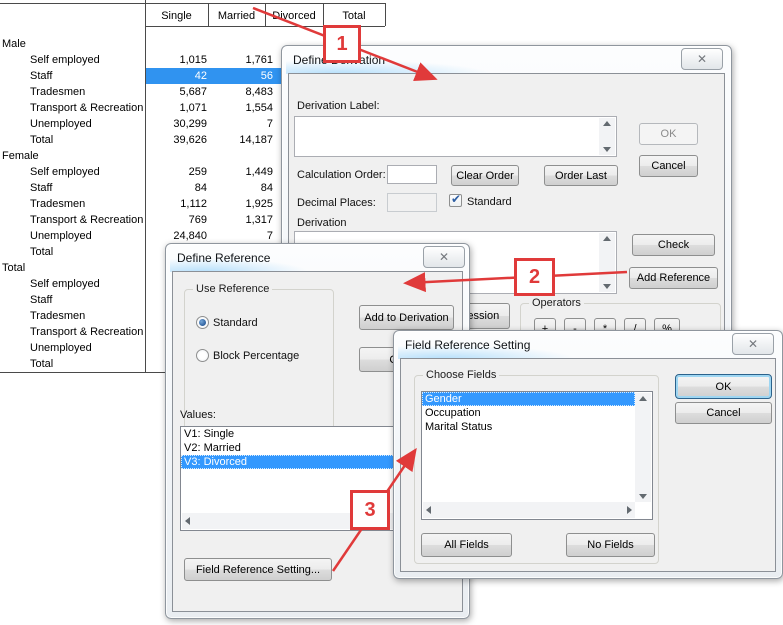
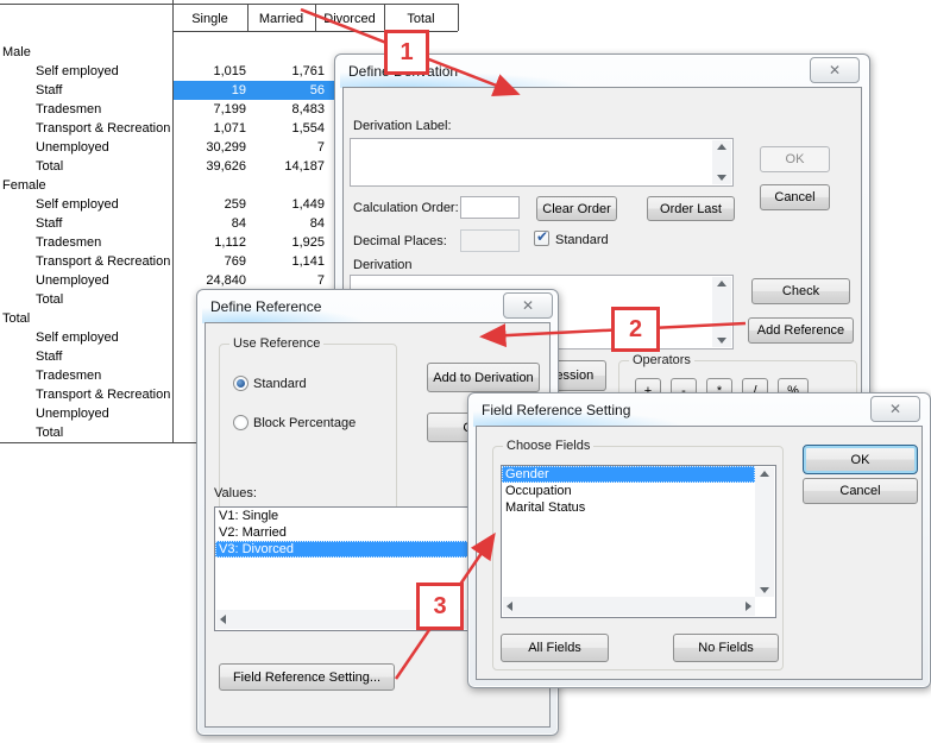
  Single
  Married
  ivorced
  Total
  Male
  Self employed
  1,015
  1,761
  Staff
- 42
+ 19
  56
  Tradesmen
- 5,687
+ 7,199
  8,483
  Transport & Recreation
  1,071
  1,554
  Unemployed
  30,299
  7
  Total
  39,626
  14,187
  Female
  Self employed
  259
  1,449
  Staff
  84
  84
  Tradesmen
  1,112
  1,925
  Transport & Recreation
  769
- 1,317
+ 1,141
  Unemployed
  24,840
  7
  Total
  Total
  Self employed
  Staff
  Tradesmen
  Transport & Recreation
  Unemployed
  Total
  ✕
  Derivation Label:
  OK
  Cancel
  Calculation Order:
  Clear Order
  Order Last
  Decimal Places:
  ✔
  Standard
  Derivation
  Check
  Add Reference
  Operators
  +
  -
  *
  /
  %
  Define Reference
  ✕
  Use Reference
  Standard
  Block Percentage
  Add to Derivation
  Values:
  V1: Single
  V2: Married
  V3: Divorced
  Field Reference Setting...
  Field Reference Setting
  ✕
  Choose Fields
  Gender
  Occupation
  Marital Status
  All Fields
  No Fields
  OK
  Cancel
  1
  2
  3
